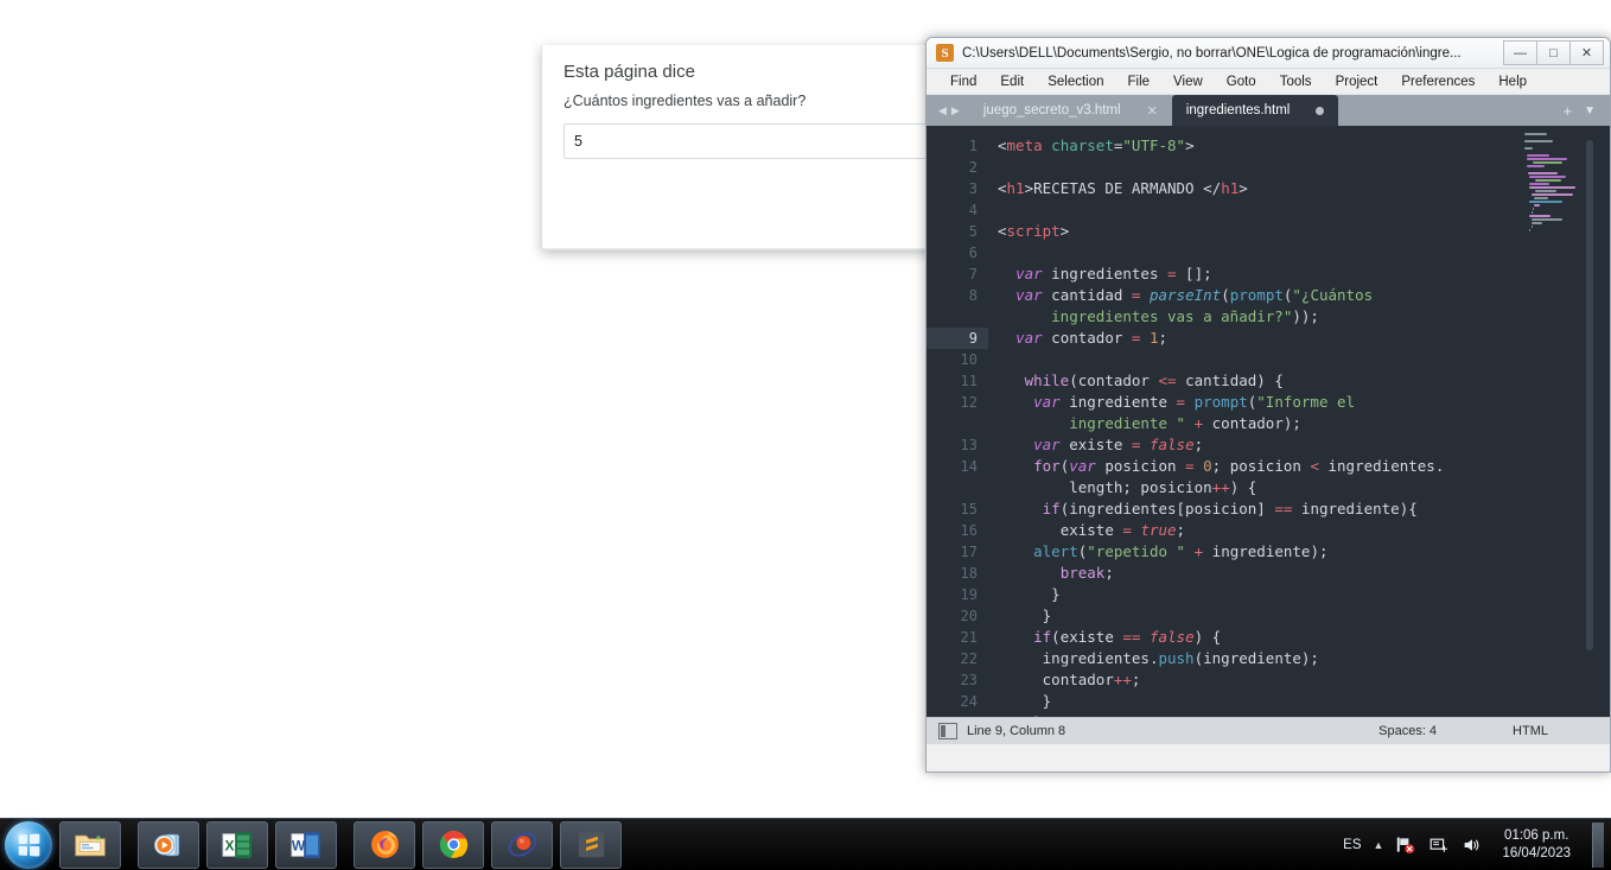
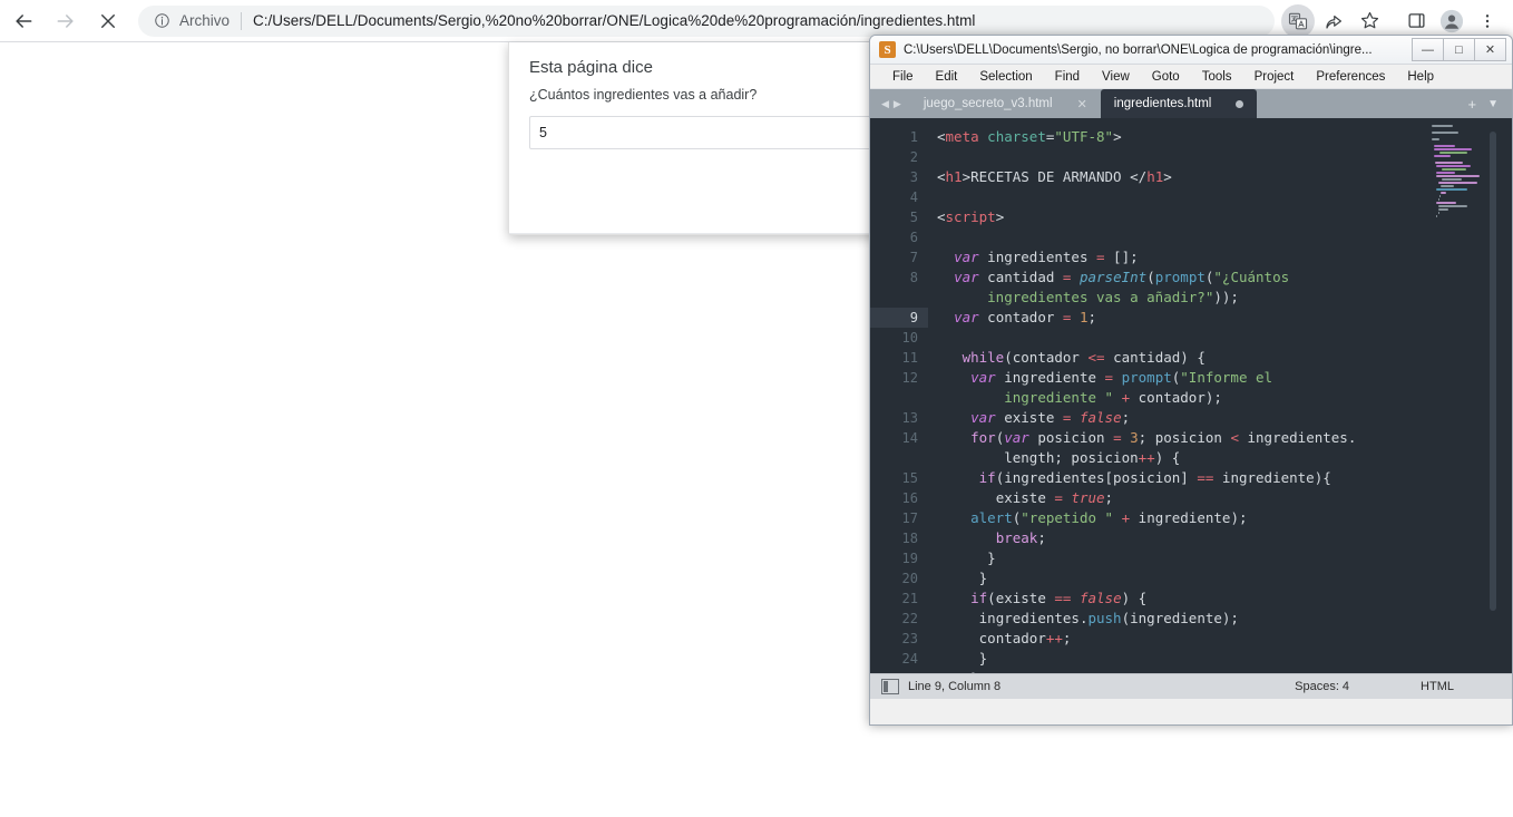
+ Archivo
+ C:/Users/DELL/Documents/Sergio,%20no%20borrar/ONE/Logica%20de%20programación/ingredientes.html
  Esta página dice
  ¿Cuántos ingredientes vas a añadir?
  5
  S
  C:\Users\DELL\Documents\Sergio, no borrar\ONE\Logica de programación\ingre...
  —
  □
  ✕
- Find
+ File
  Edit
  Selection
- File
+ Find
  View
  Goto
  Tools
  Project
  Preferences
  Help
  ◀
  ▶
  juego_secreto_v3.html
  ✕
  ingredientes.html
  +
  ▼
  1
  2
  3
  4
  5
  6
  7
  8
  9
  10
  11
  12
  13
  14
  15
  16
  17
  18
  19
  20
  21
  22
  23
  24
  <meta charset="UTF-8">
  <h1>RECETAS DE ARMANDO </h1>
  <script>
  var ingredientes = [];
  var cantidad = parseInt(prompt("¿Cuántos
  ingredientes vas a añadir?"));
  var contador = 1;
  while(contador <= cantidad) {
  var ingrediente = prompt("Informe el
  ingrediente " + contador);
  var existe = false;
- for(var posicion = 0; posicion < ingredientes.
+ for(var posicion = 3; posicion < ingredientes.
  length; posicion++) {
  if(ingredientes[posicion] == ingrediente){
  existe = true;
  alert("repetido " + ingrediente);
  break;
  }
  }
  if(existe == false) {
  ingredientes.push(ingrediente);
  contador++;
  }
  Line 9, Column 8
  Spaces: 4
  HTML
- X
- W
- ES
- ▲
- 01:06 p.m.
- 16/04/2023
